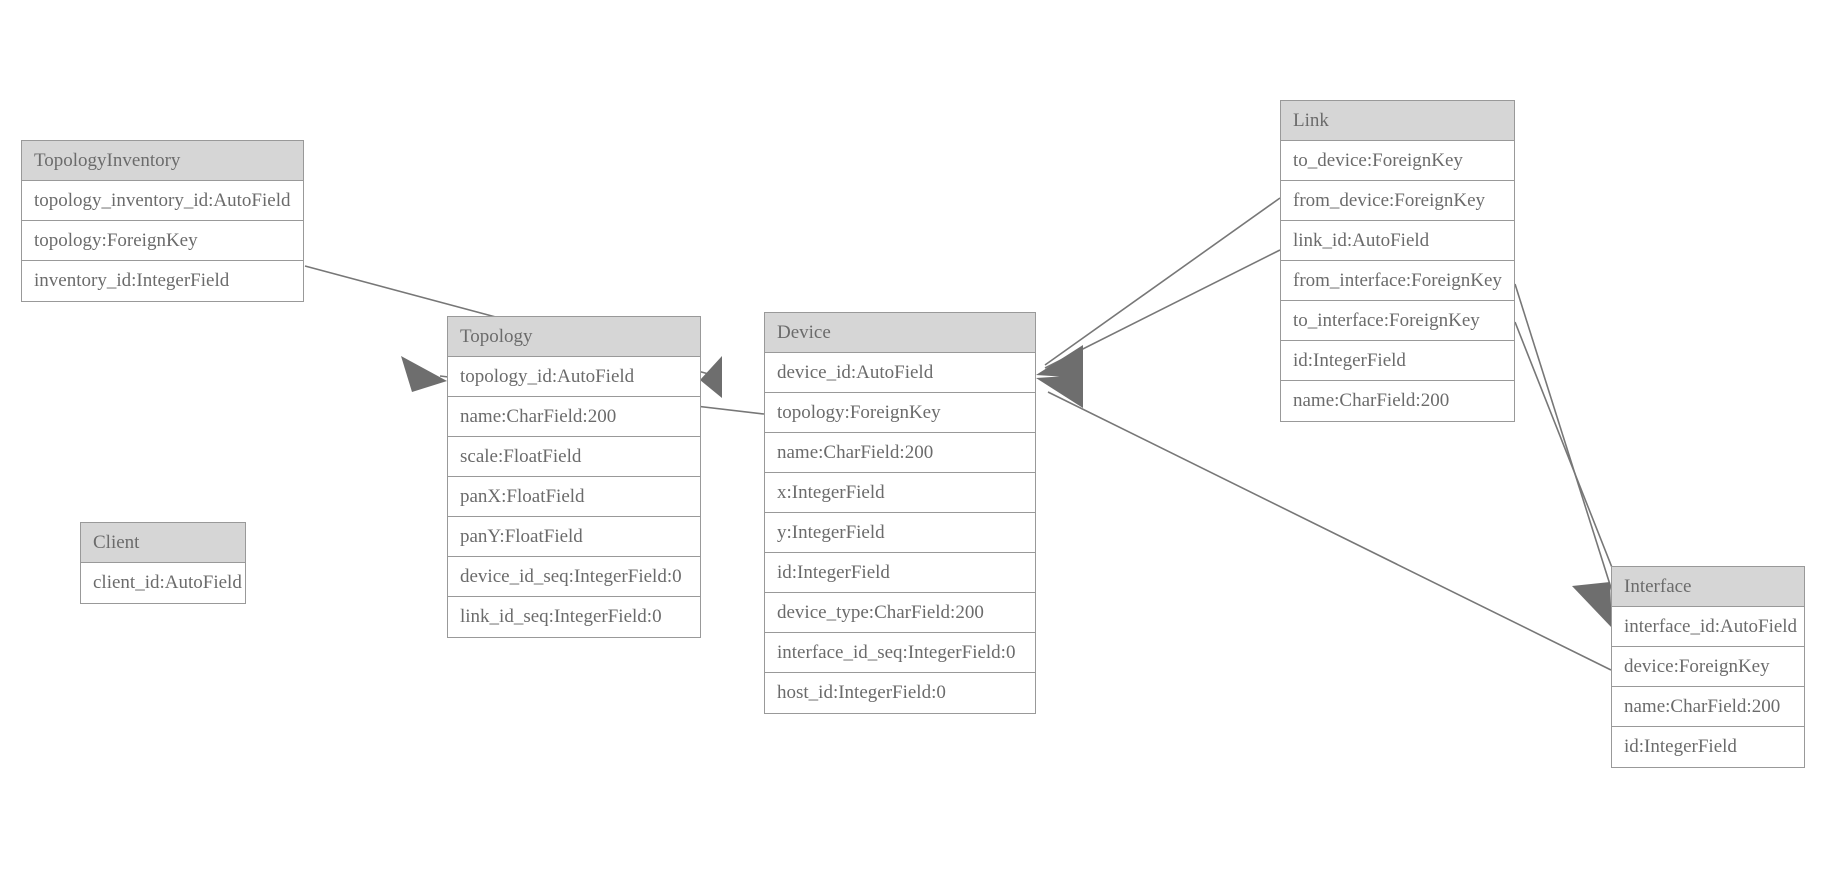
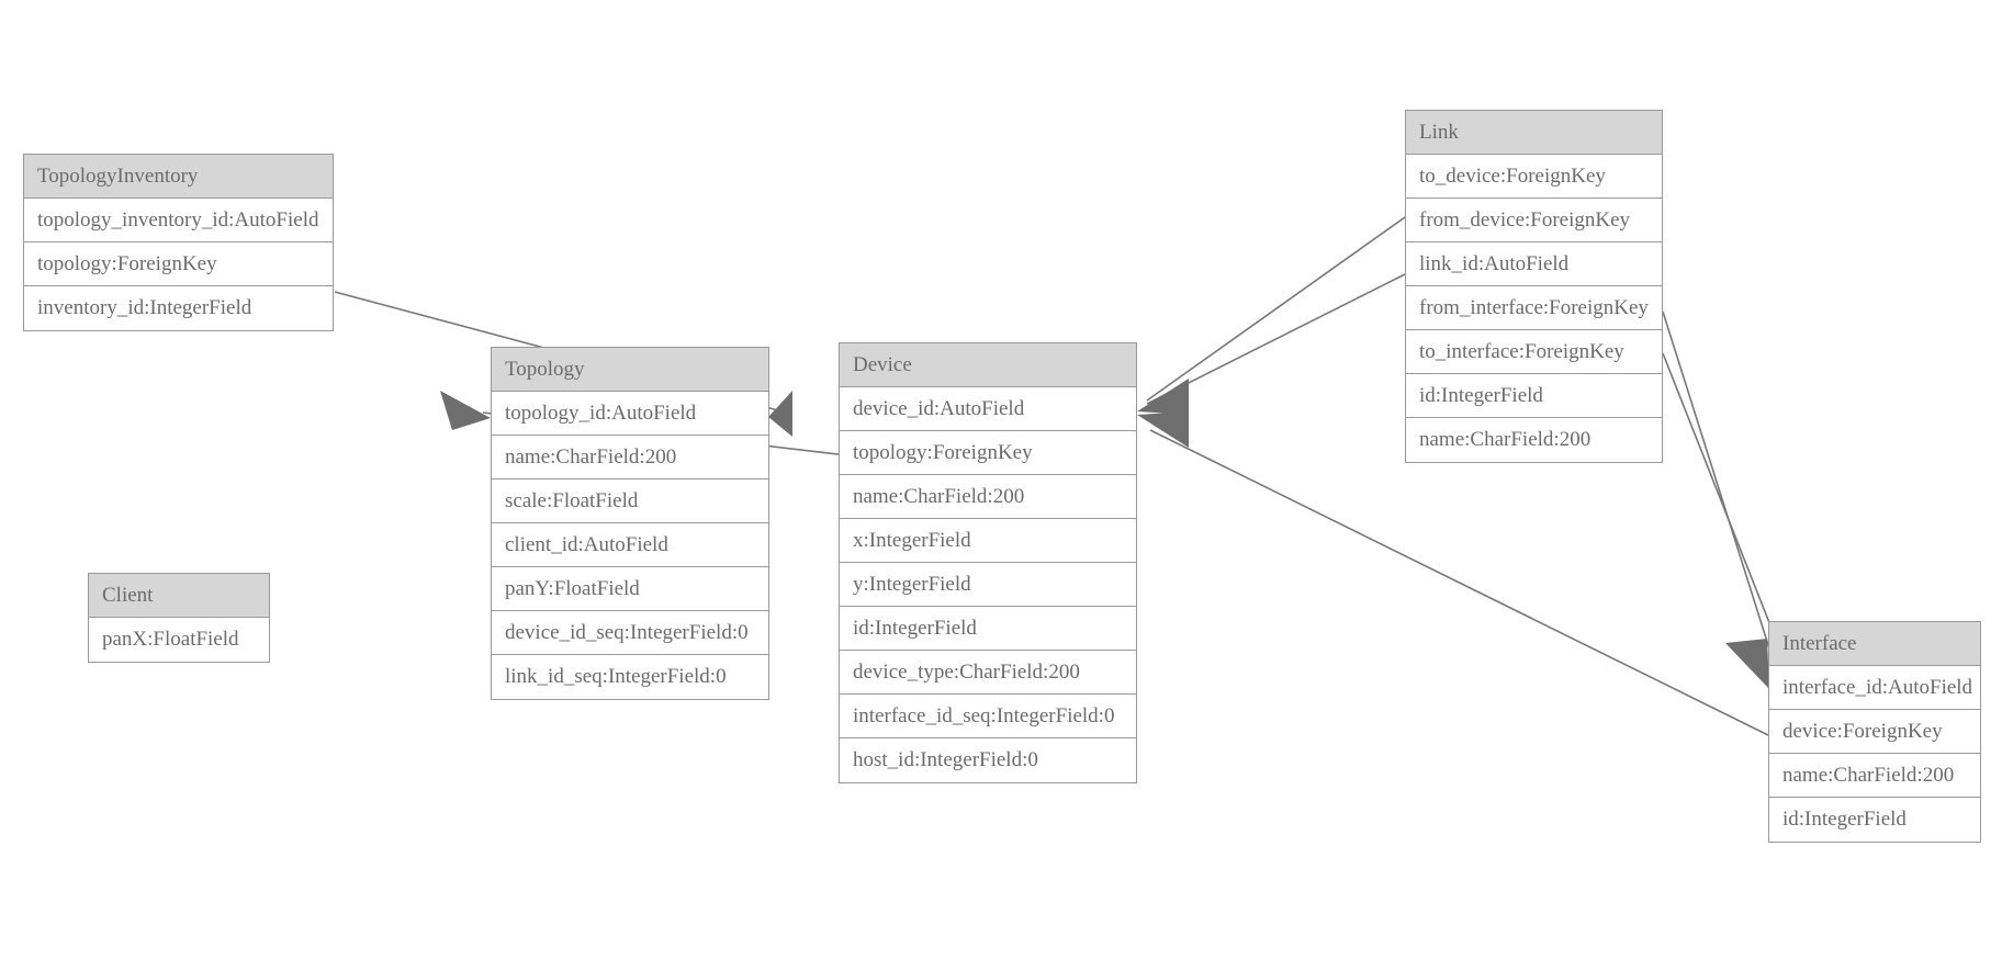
  TopologyInventory
  topology_inventory_id:AutoField
  topology:ForeignKey
  inventory_id:IntegerField
  Client
- client_id:AutoField
+ panX:FloatField
  Topology
  topology_id:AutoField
  name:CharField:200
  scale:FloatField
- panX:FloatField
+ client_id:AutoField
  panY:FloatField
  device_id_seq:IntegerField:0
  link_id_seq:IntegerField:0
  Device
  device_id:AutoField
  topology:ForeignKey
  name:CharField:200
  x:IntegerField
  y:IntegerField
  id:IntegerField
  device_type:CharField:200
  interface_id_seq:IntegerField:0
  host_id:IntegerField:0
  Link
  to_device:ForeignKey
  from_device:ForeignKey
  link_id:AutoField
  from_interface:ForeignKey
  to_interface:ForeignKey
  id:IntegerField
  name:CharField:200
  Interface
  interface_id:AutoField
  device:ForeignKey
  name:CharField:200
  id:IntegerField
